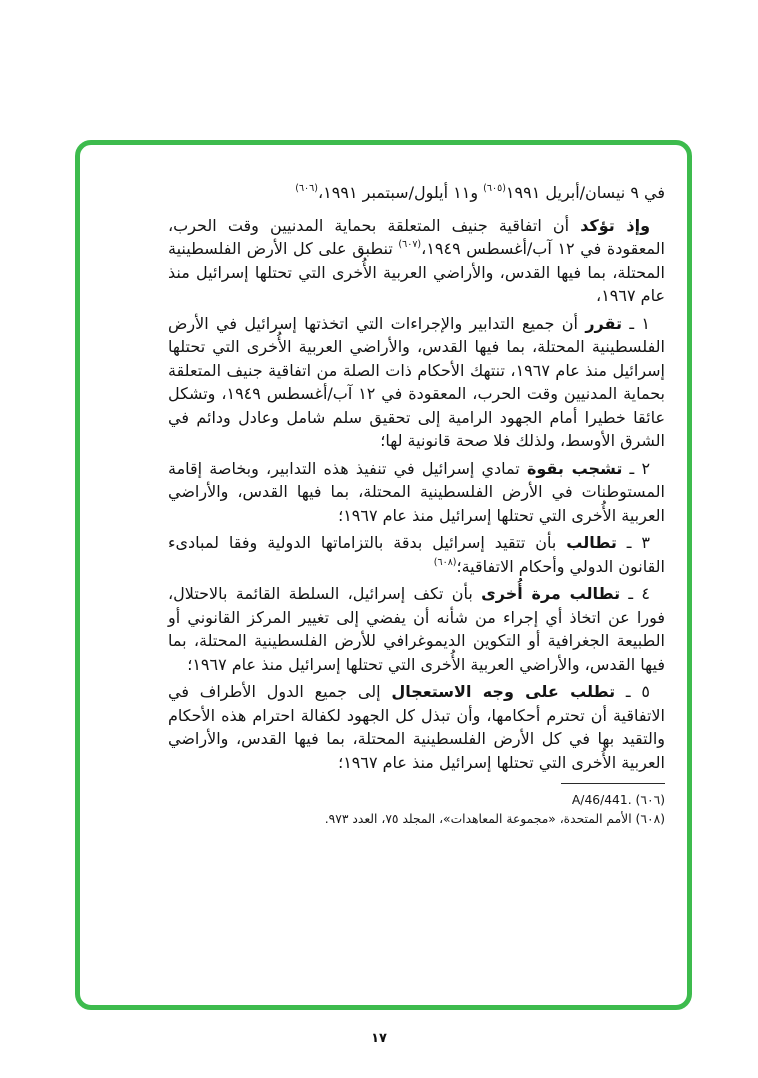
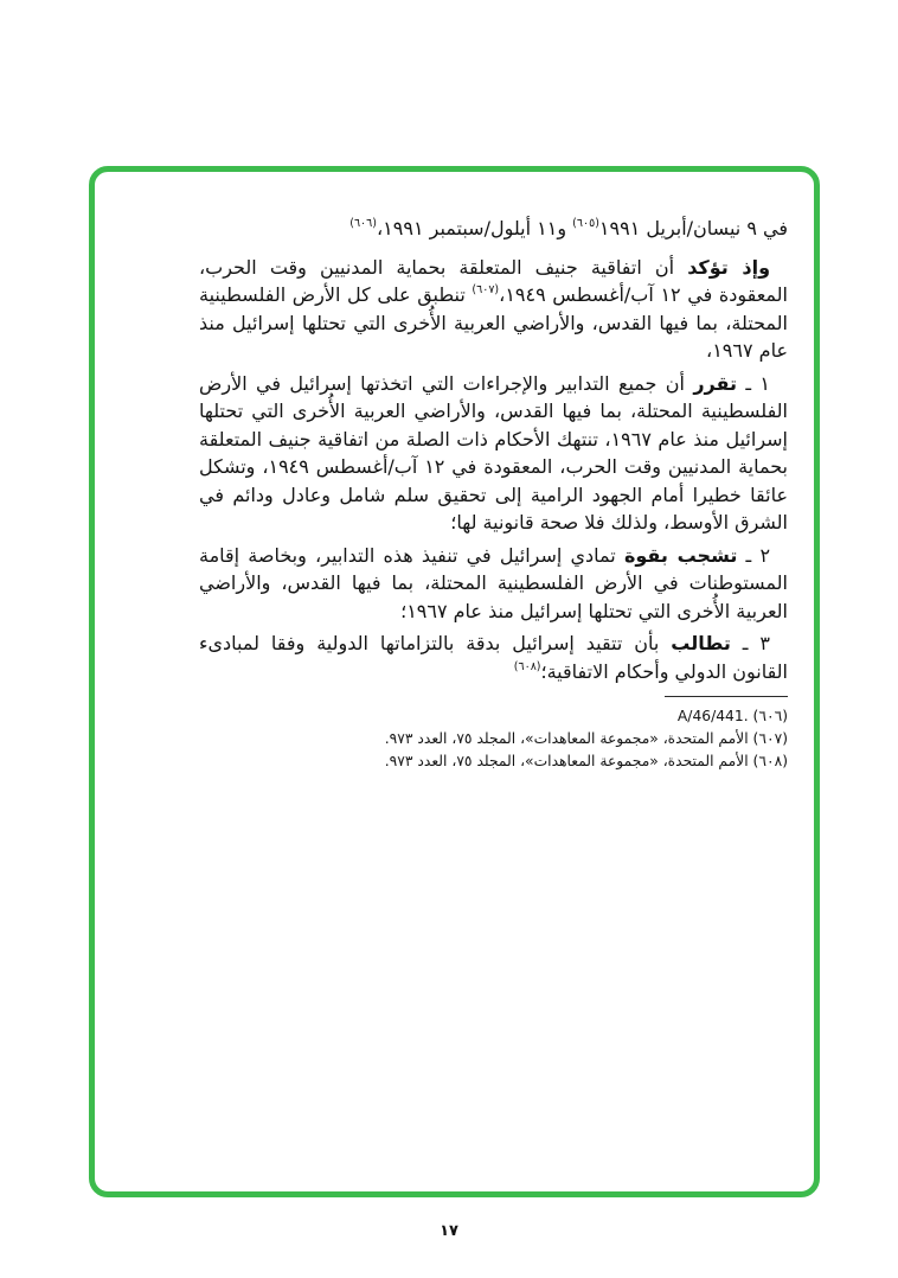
  في ٩ نيسان/أبريل ١٩٩١(٦٠٥) و١١ أيلول/سبتمبر ١٩٩١،(٦٠٦)
  وإذ تؤكد أن اتفاقية جنيف المتعلقة بحماية المدنيين وقت الحرب، المعقودة في ١٢ آب/أغسطس ١٩٤٩،(٦٠٧) تنطبق على كل الأرض الفلسطينية المحتلة، بما فيها القدس، والأراضي العربية الأُخرى التي تحتلها إسرائيل منذ عام ١٩٦٧،
  ١ ـ تقرر أن جميع التدابير والإجراءات التي اتخذتها إسرائيل في الأرض الفلسطينية المحتلة، بما فيها القدس، والأراضي العربية الأُخرى التي تحتلها إسرائيل منذ عام ١٩٦٧، تنتهك الأحكام ذات الصلة من اتفاقية جنيف المتعلقة بحماية المدنيين وقت الحرب، المعقودة في ١٢ آب/أغسطس ١٩٤٩، وتشكل عائقا خطيرا أمام الجهود الرامية إلى تحقيق سلم شامل وعادل ودائم في الشرق الأوسط، ولذلك فلا صحة قانونية لها؛
  ٢ ـ تشجب بقوة تمادي إسرائيل في تنفيذ هذه التدابير، وبخاصة إقامة المستوطنات في الأرض الفلسطينية المحتلة، بما فيها القدس، والأراضي العربية الأُخرى التي تحتلها إسرائيل منذ عام ١٩٦٧؛
  ٣ ـ تطالب بأن تتقيد إسرائيل بدقة بالتزاماتها الدولية وفقا لمبادىء القانون الدولي وأحكام الاتفاقية؛(٦٠٨)
- ٤ ـ تطالب مرة أُخرى بأن تكف إسرائيل، السلطة القائمة بالاحتلال، فورا عن اتخاذ أي إجراء من شأنه أن يفضي إلى تغيير المركز القانوني أو الطبيعة الجغرافية أو التكوين الديموغرافي للأرض الفلسطينية المحتلة، بما فيها القدس، والأراضي العربية الأُخرى التي تحتلها إسرائيل منذ عام ١٩٦٧؛
- ٥ ـ تطلب على وجه الاستعجال إلى جميع الدول الأطراف في الاتفاقية أن تحترم أحكامها، وأن تبذل كل الجهود لكفالة احترام هذه الأحكام والتقيد بها في كل الأرض الفلسطينية المحتلة، بما فيها القدس، والأراضي العربية الأُخرى التي تحتلها إسرائيل منذ عام ١٩٦٧؛
  (٦٠٦) A/46/441.‎
+ (٦٠٧) الأمم المتحدة، «مجموعة المعاهدات»، المجلد ٧٥، العدد ٩٧٣.
  (٦٠٨) الأمم المتحدة، «مجموعة المعاهدات»، المجلد ٧٥، العدد ٩٧٣.
  ١٧
